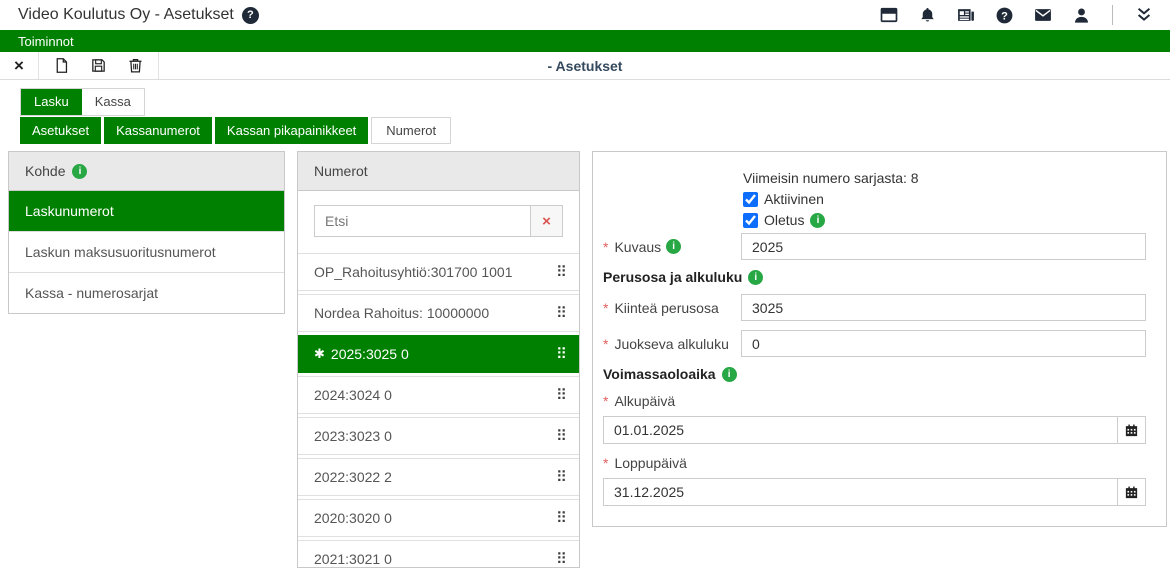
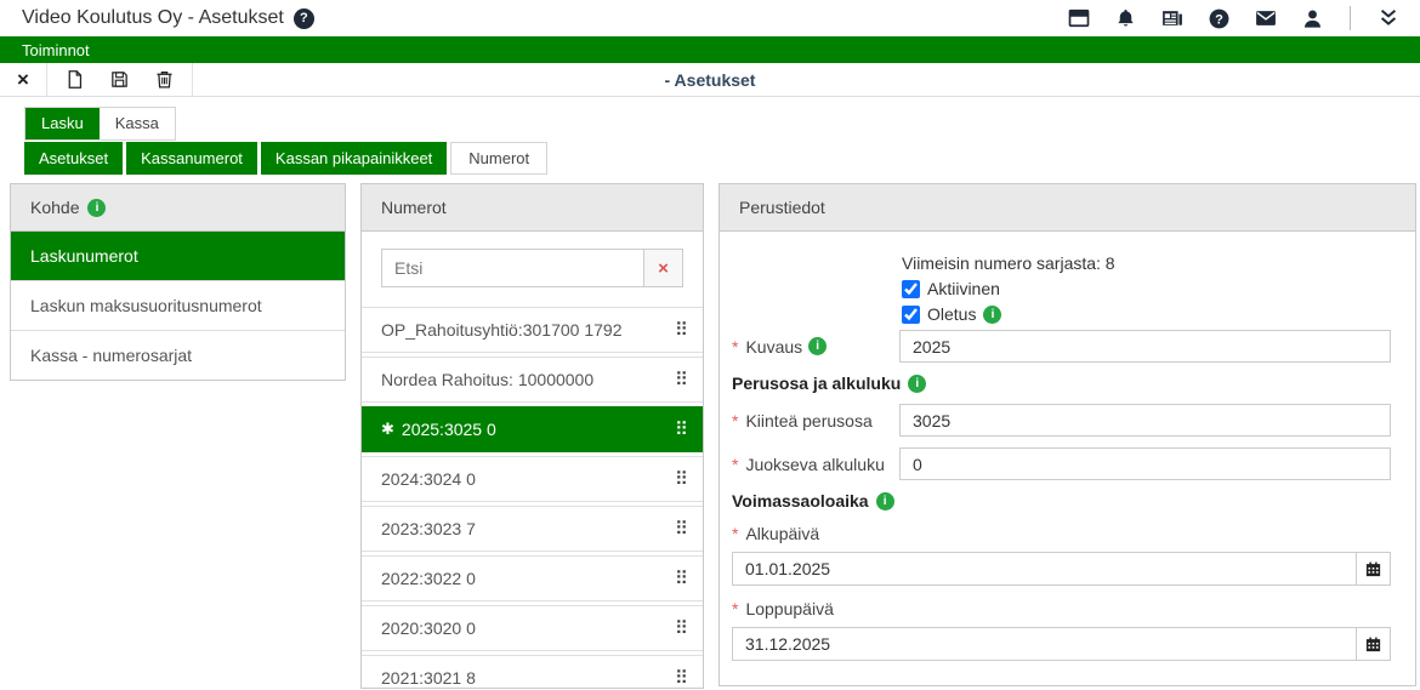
  Video Koulutus Oy - Asetukset
  ?
  ?
  Toiminnot
  ×
  - Asetukset
  Lasku
  Kassa
  Asetukset
  Kassanumerot
  Kassan pikapainikkeet
  Numerot
  Kohde
  i
  Laskunumerot
  Laskun maksusuoritusnumerot
  Kassa - numerosarjat
  Numerot
  Etsi
  ×
- OP_Rahoitusyhtiö:301700 1001
+ OP_Rahoitusyhtiö:301700 1792
  ⠿
  Nordea Rahoitus: 10000000
  ⠿
  ✱
  2025:3025 0
  ⠿
  2024:3024 0
  ⠿
- 2023:3023 0
+ 2023:3023 7
  ⠿
- 2022:3022 2
+ 2022:3022 0
  ⠿
  2020:3020 0
  ⠿
- 2021:3021 0
+ 2021:3021 8
  ⠿
+ Perustiedot
  Viimeisin numero sarjasta: 8
  Aktiivinen
  Oletus
  i
  *
  Kuvaus
  i
  2025
  Perusosa ja alkuluku
  i
  *
  Kiinteä perusosa
  3025
  *
  Juokseva alkuluku
  0
  Voimassaoloaika
  i
  *
  Alkupäivä
  01.01.2025
  *
  Loppupäivä
  31.12.2025
